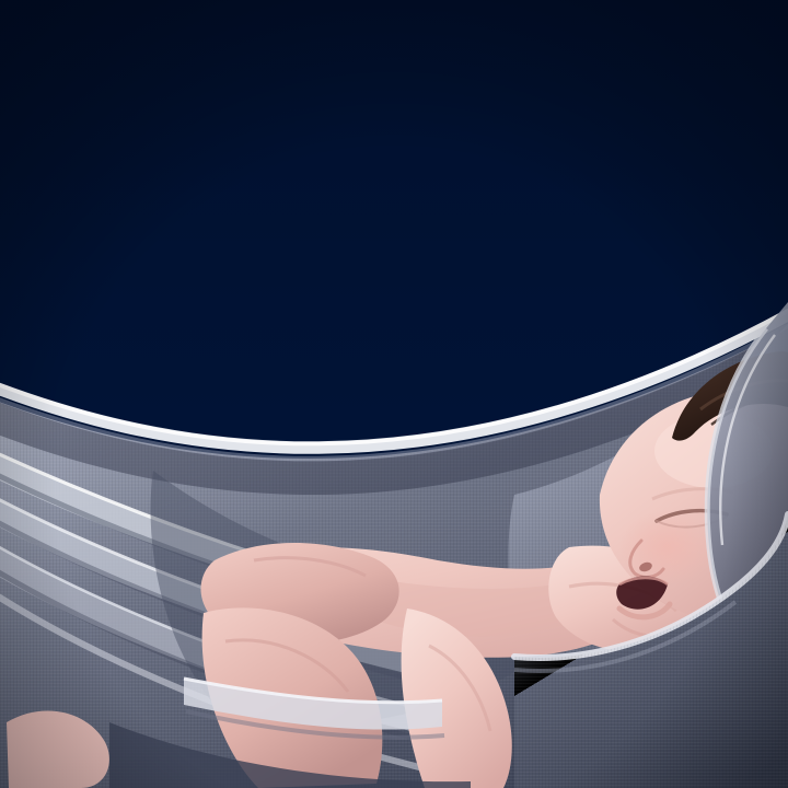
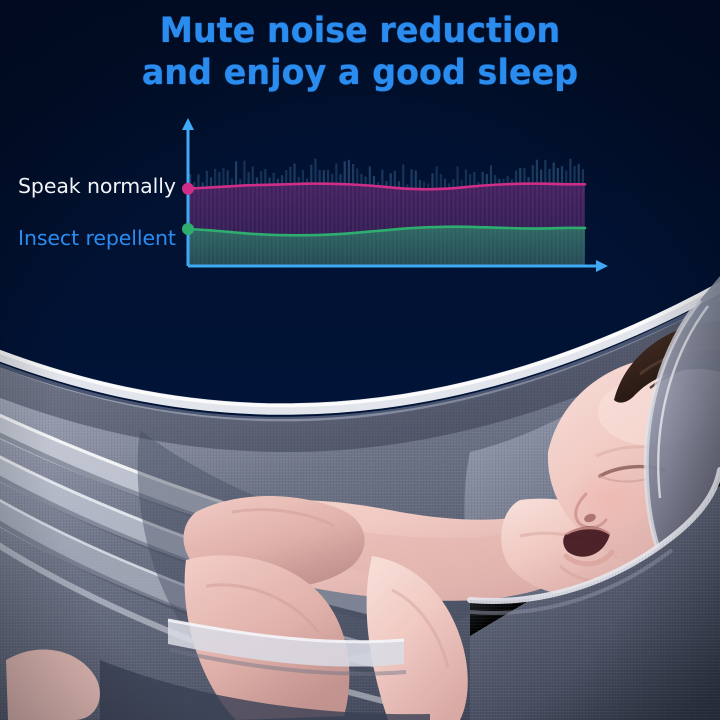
+ Mute noise reduction
+ and enjoy a good sleep
+ Speak normally
+ Insect repellent
